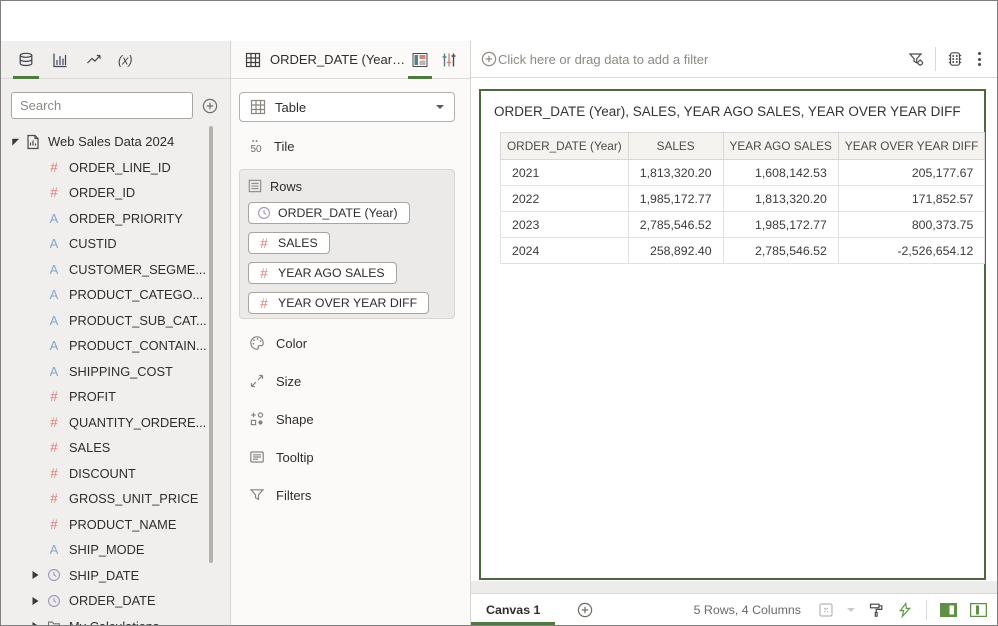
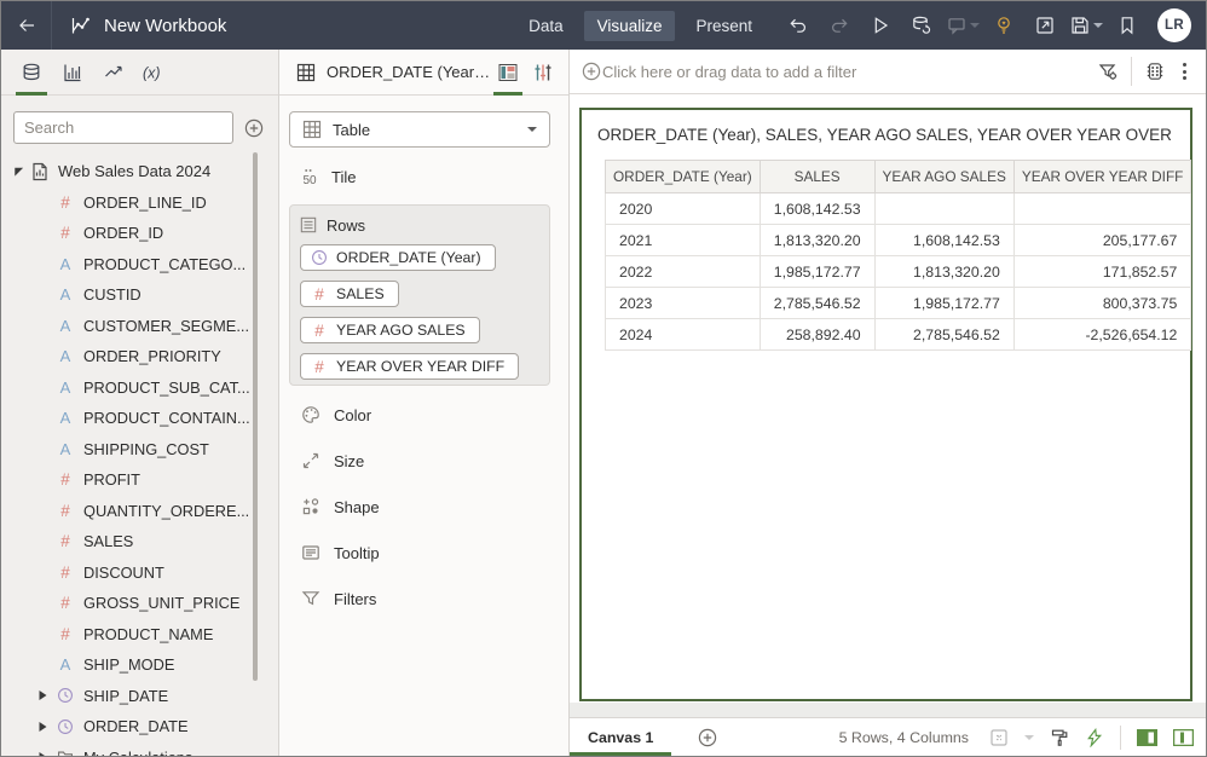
+ New Workbook
+ Data
+ Visualize
+ Present
+ LR
  (x)
  Search
  Web Sales Data 2024
  #
  ORDER_LINE_ID
  #
  ORDER_ID
  A
- ORDER_PRIORITY
+ PRODUCT_CATEGO...
  A
  CUSTID
  A
  CUSTOMER_SEGME...
  A
- PRODUCT_CATEGO...
+ ORDER_PRIORITY
  A
  PRODUCT_SUB_CAT...
  A
  PRODUCT_CONTAIN...
  A
  SHIPPING_COST
  #
  PROFIT
  #
  QUANTITY_ORDERE...
  #
  SALES
  #
  DISCOUNT
  #
  GROSS_UNIT_PRICE
  #
  PRODUCT_NAME
  A
  SHIP_MODE
  SHIP_DATE
  ORDER_DATE
  ORDER_DATE (Year),
  Table
  50
  Tile
  Rows
  ORDER_DATE (Year)
  #
  SALES
  #
  YEAR AGO SALES
  #
  YEAR OVER YEAR DIFF
  Color
  Size
  Shape
  Tooltip
  Filters
  Click here or drag data to add a filter
- ORDER_DATE (Year), SALES, YEAR AGO SALES, YEAR OVER YEAR DIFF
+ ORDER_DATE (Year), SALES, YEAR AGO SALES, YEAR OVER YEAR OVER
  ORDER_DATE (Year)	SALES	YEAR AGO SALES	YEAR OVER YEAR DIFF
+ 2020	1,608,142.53
  2021	1,813,320.20	1,608,142.53	205,177.67
  2022	1,985,172.77	1,813,320.20	171,852.57
  2023	2,785,546.52	1,985,172.77	800,373.75
  2024	258,892.40	2,785,546.52	-2,526,654.12
  Canvas 1
  5 Rows, 4 Columns
